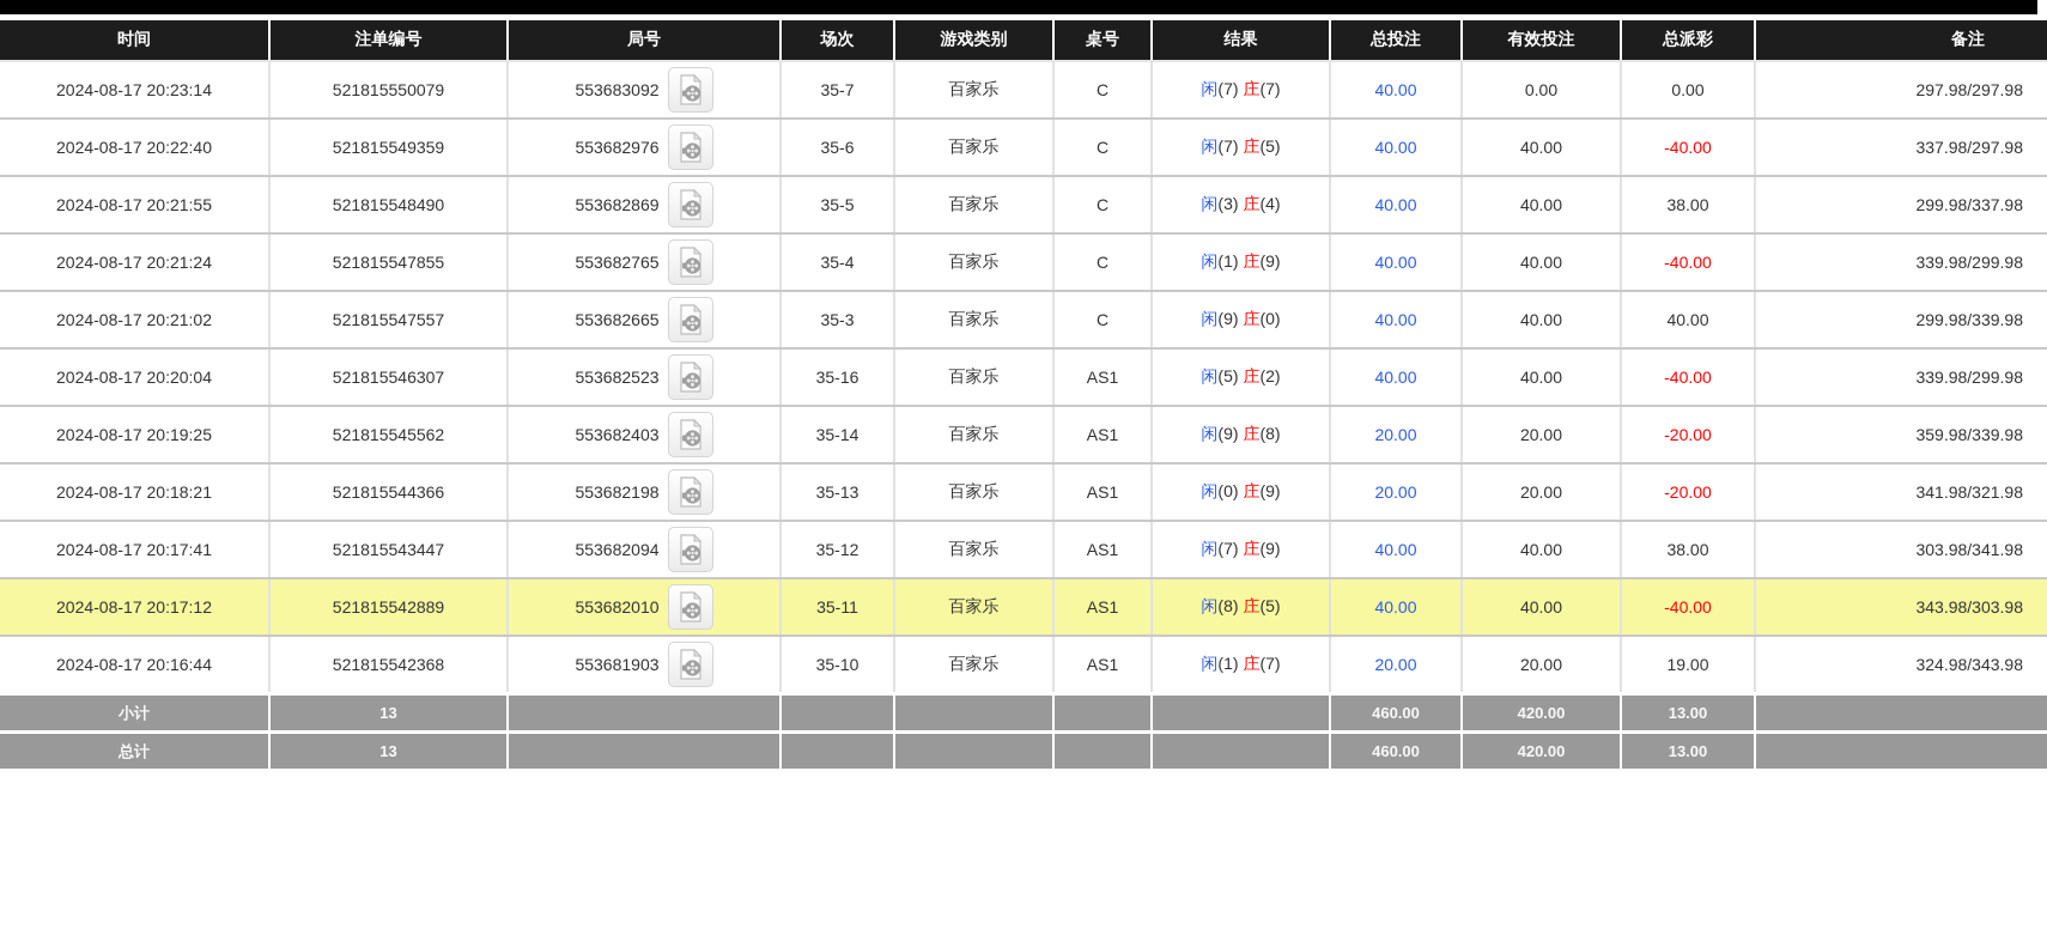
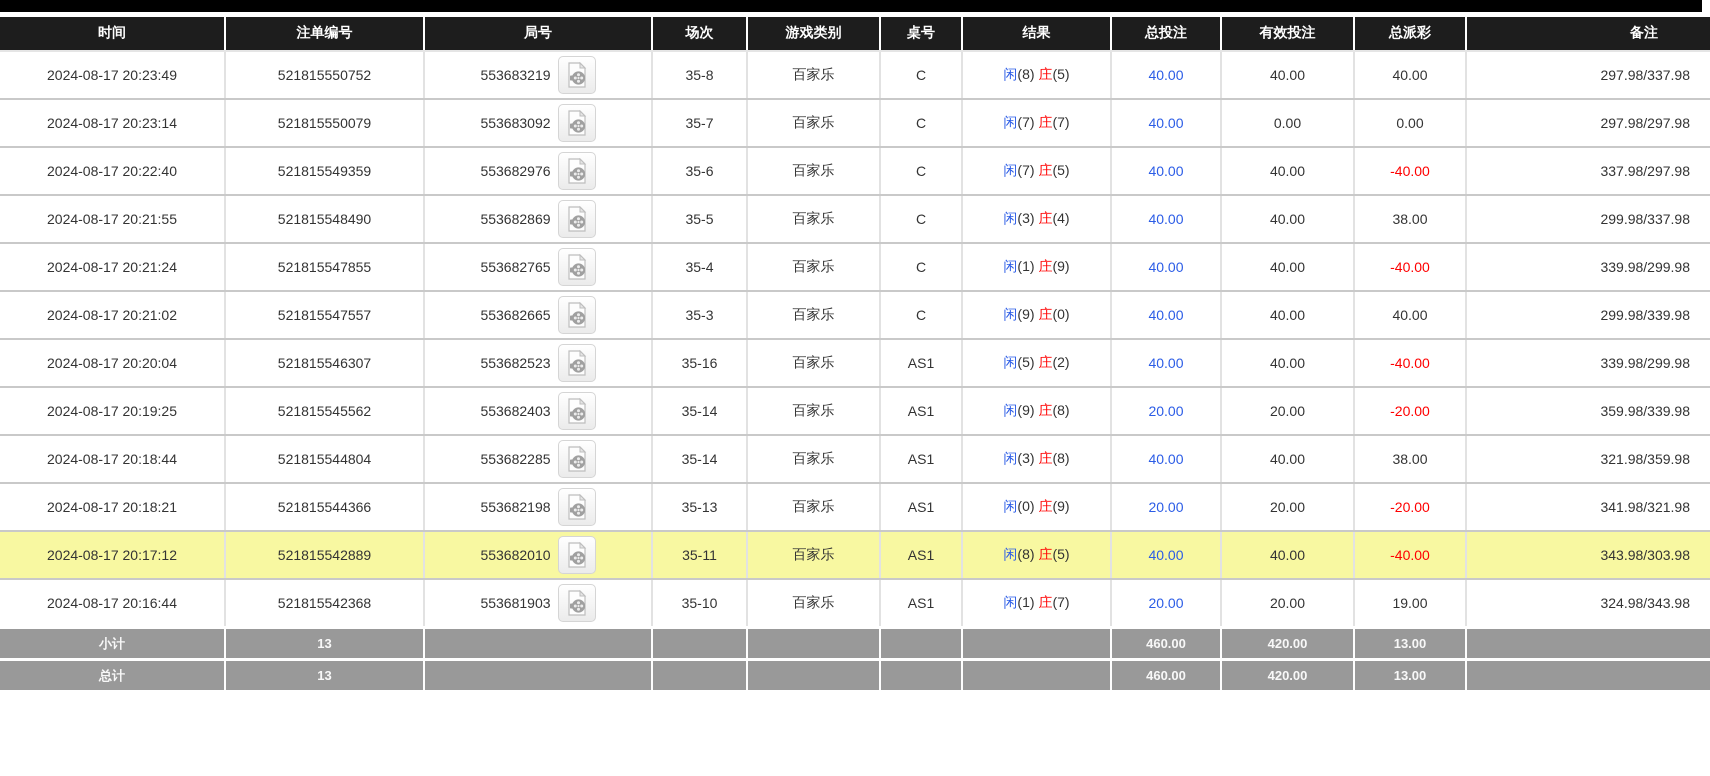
  时间	注单编号	局号	场次	游戏类别	桌号	结果	总投注	有效投注	总派彩	备注
+ 2024-08-17 20:23:49	521815550752	553683219	35-8	百家乐	C	闲(8) 庄(5)	40.00	40.00	40.00	297.98/337.98
  2024-08-17 20:23:14	521815550079	553683092	35-7	百家乐	C	闲(7) 庄(7)	40.00	0.00	0.00	297.98/297.98
  2024-08-17 20:22:40	521815549359	553682976	35-6	百家乐	C	闲(7) 庄(5)	40.00	40.00	-40.00	337.98/297.98
  2024-08-17 20:21:55	521815548490	553682869	35-5	百家乐	C	闲(3) 庄(4)	40.00	40.00	38.00	299.98/337.98
  2024-08-17 20:21:24	521815547855	553682765	35-4	百家乐	C	闲(1) 庄(9)	40.00	40.00	-40.00	339.98/299.98
  2024-08-17 20:21:02	521815547557	553682665	35-3	百家乐	C	闲(9) 庄(0)	40.00	40.00	40.00	299.98/339.98
  2024-08-17 20:20:04	521815546307	553682523	35-16	百家乐	AS1	闲(5) 庄(2)	40.00	40.00	-40.00	339.98/299.98
  2024-08-17 20:19:25	521815545562	553682403	35-14	百家乐	AS1	闲(9) 庄(8)	20.00	20.00	-20.00	359.98/339.98
+ 2024-08-17 20:18:44	521815544804	553682285	35-14	百家乐	AS1	闲(3) 庄(8)	40.00	40.00	38.00	321.98/359.98
  2024-08-17 20:18:21	521815544366	553682198	35-13	百家乐	AS1	闲(0) 庄(9)	20.00	20.00	-20.00	341.98/321.98
- 2024-08-17 20:17:41	521815543447	553682094	35-12	百家乐	AS1	闲(7) 庄(9)	40.00	40.00	38.00	303.98/341.98
  2024-08-17 20:17:12	521815542889	553682010	35-11	百家乐	AS1	闲(8) 庄(5)	40.00	40.00	-40.00	343.98/303.98
  2024-08-17 20:16:44	521815542368	553681903	35-10	百家乐	AS1	闲(1) 庄(7)	20.00	20.00	19.00	324.98/343.98
  小计	13						460.00	420.00	13.00
  总计	13						460.00	420.00	13.00
